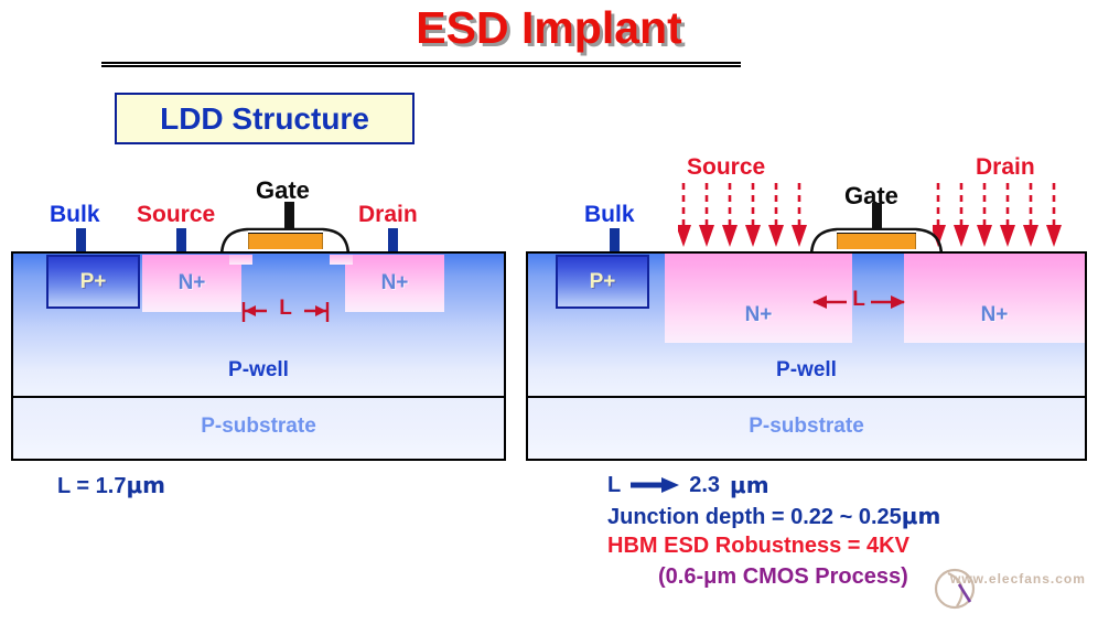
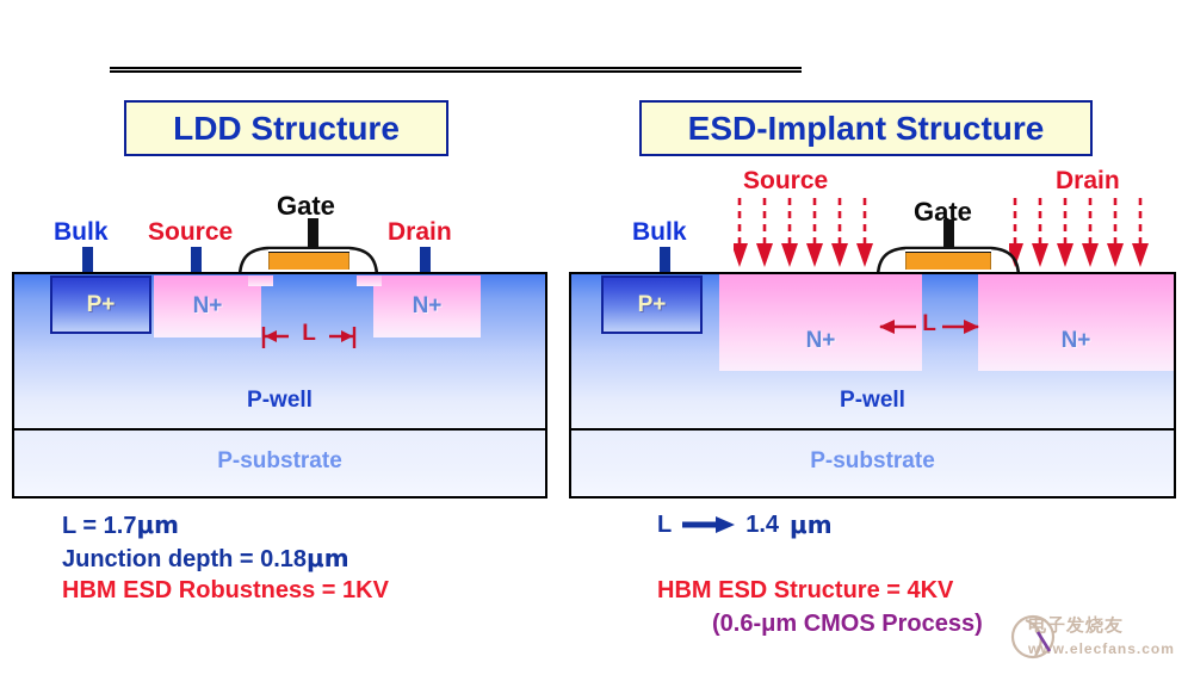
- ESD Implant
  LDD Structure
+ ESD-Implant Structure
  Bulk
  Source
  Gate
  Drain
  P-well
  P+
  N+
  N+
  L
  P-substrate
  L = 1.7μm
+ Junction depth = 0.18μm
+ HBM ESD Robustness = 1KV
  Bulk
  Source
  Gate
  Drain
  P-well
  P+
  N+
  N+
  L
  P-substrate
  L
- 2.3
+ 1.4
  μm
- Junction depth = 0.22 ~ 0.25μm
- HBM ESD Robustness = 4KV
+ HBM ESD Structure = 4KV
  (0.6-μm CMOS Process)
+ 电子发烧友
  ww.elecfans.com
